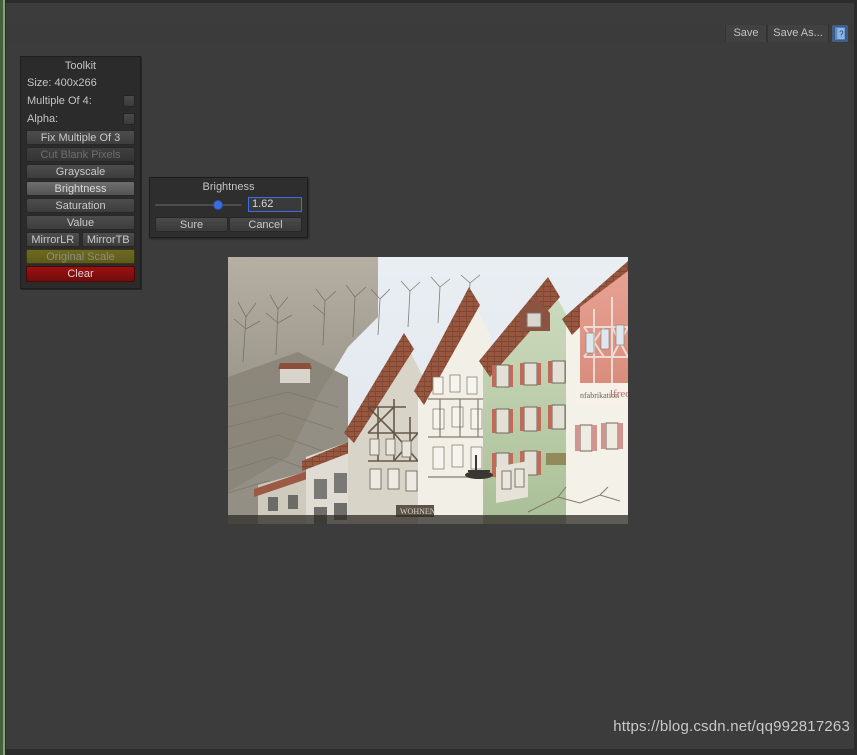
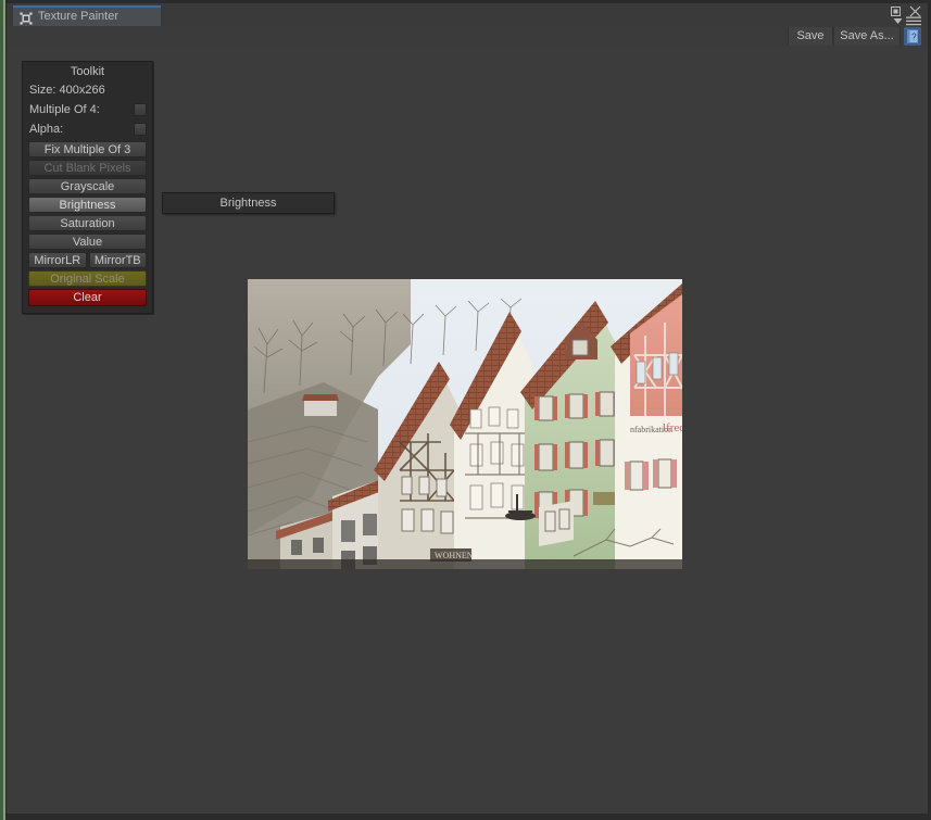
+ Texture Painter
  Save
  Save As...
  ?
  Toolkit
  Size: 400x266
  Multiple Of 4:
  Alpha:
  Fix Multiple Of 3
  Cut Blank Pixels
  Grayscale
  Brightness
  Saturation
  Value
  MirrorLR
  MirrorTB
  Original Scale
  Clear
  Brightness
- 1.62
- Sure
- Cancel
  nfabrikation
  lfre
  WOHNEN
- https://blog.csdn.net/qq992817263
